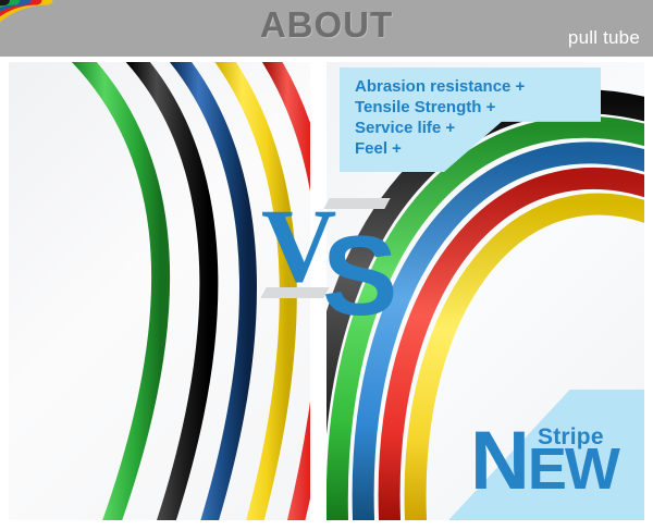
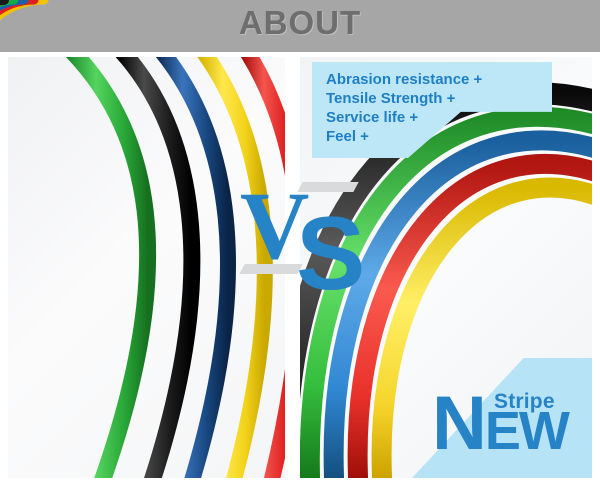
  ABOUT
- pull tube
  Abrasion resistance +
  Tensile Strength +
  Service life +
  Feel +
  V
  S
  NEW
  Stripe
